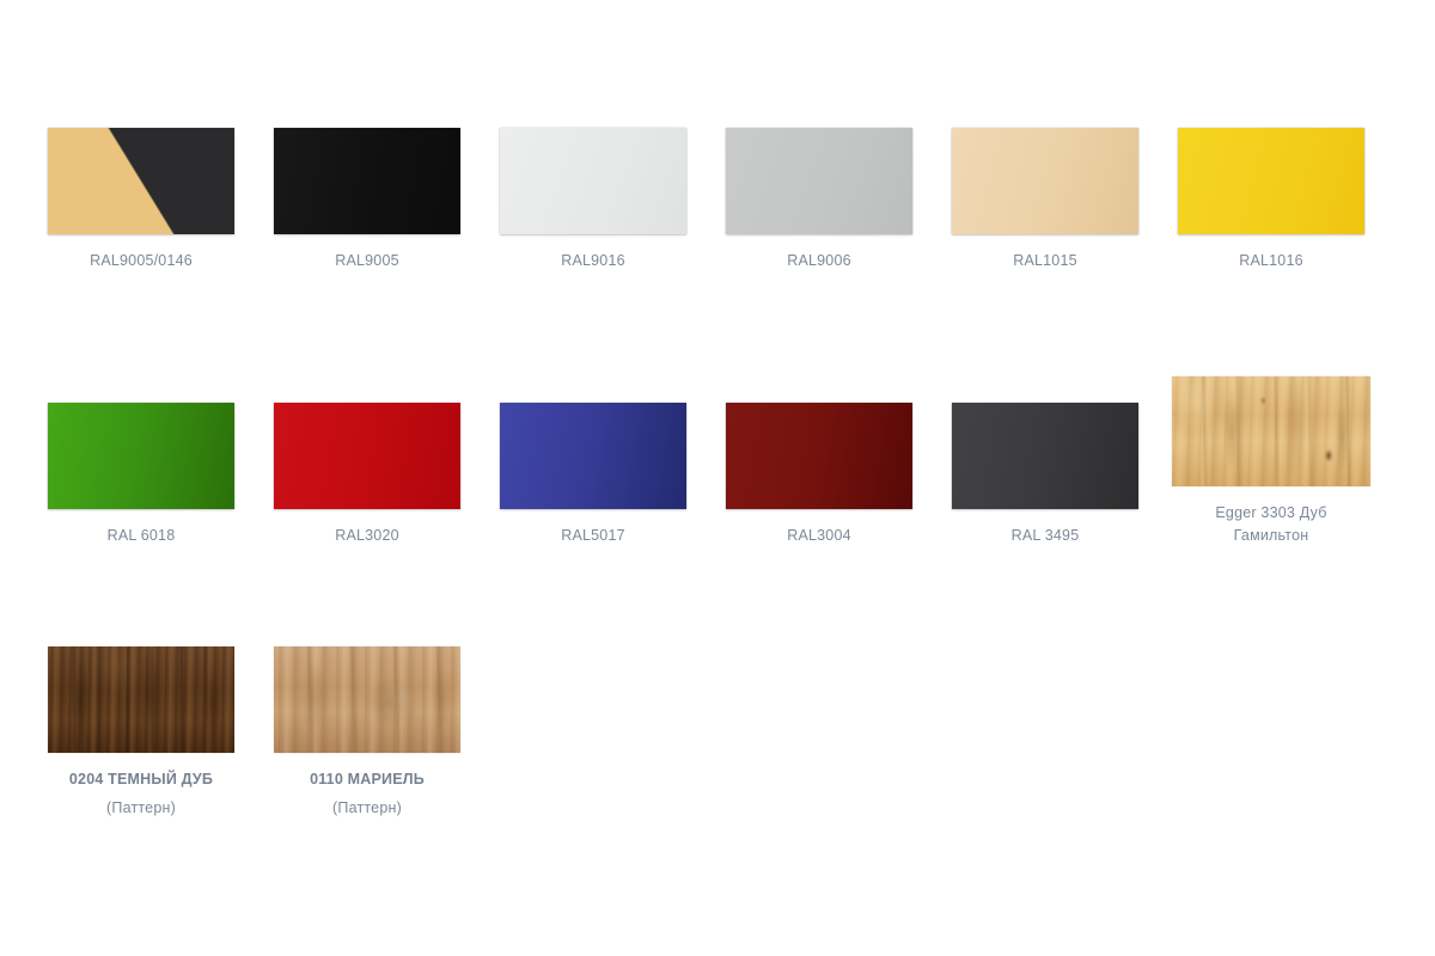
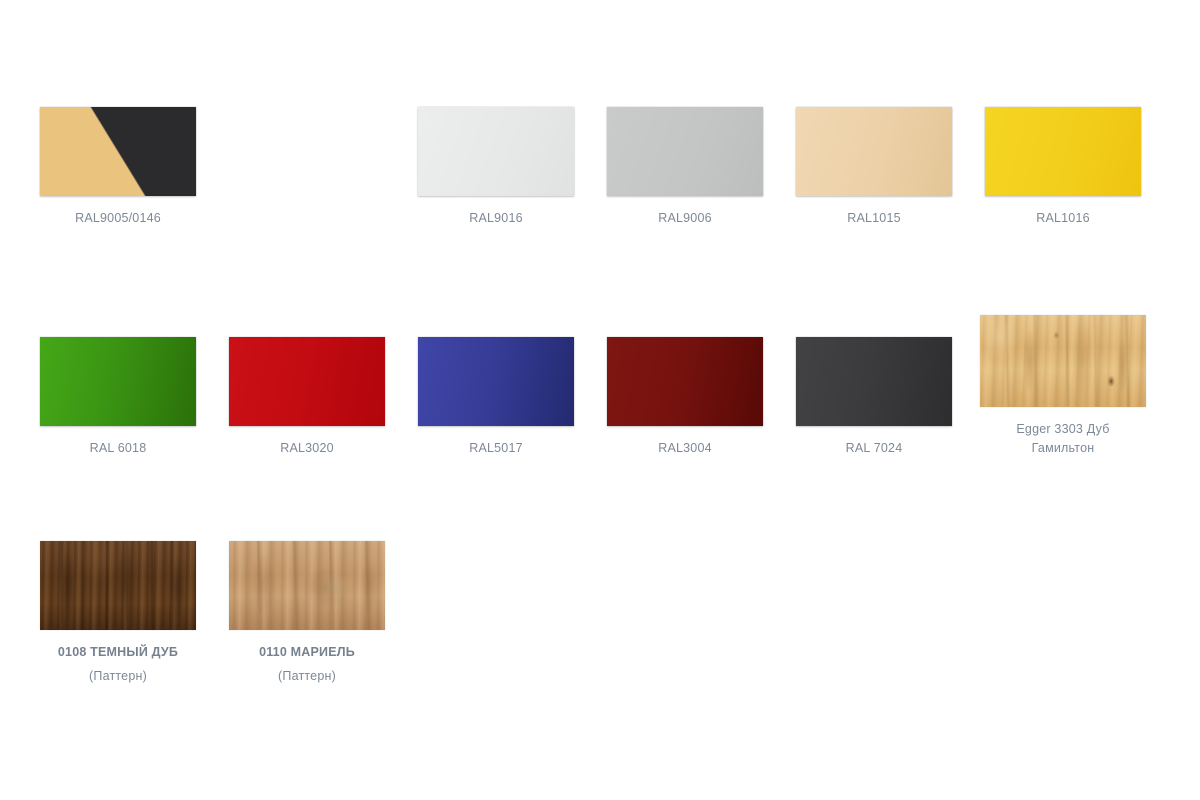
  RAL9005/0146
- RAL9005
  RAL9016
  RAL9006
  RAL1015
  RAL1016
  RAL 6018
  RAL3020
  RAL5017
  RAL3004
- RAL 3495
+ RAL 7024
  Egger 3303 Дуб
  Гамильтон
- 0204 ТЕМНЫЙ ДУБ
+ 0108 ТЕМНЫЙ ДУБ
  (Паттерн)
  0110 МАРИЕЛЬ
  (Паттерн)
